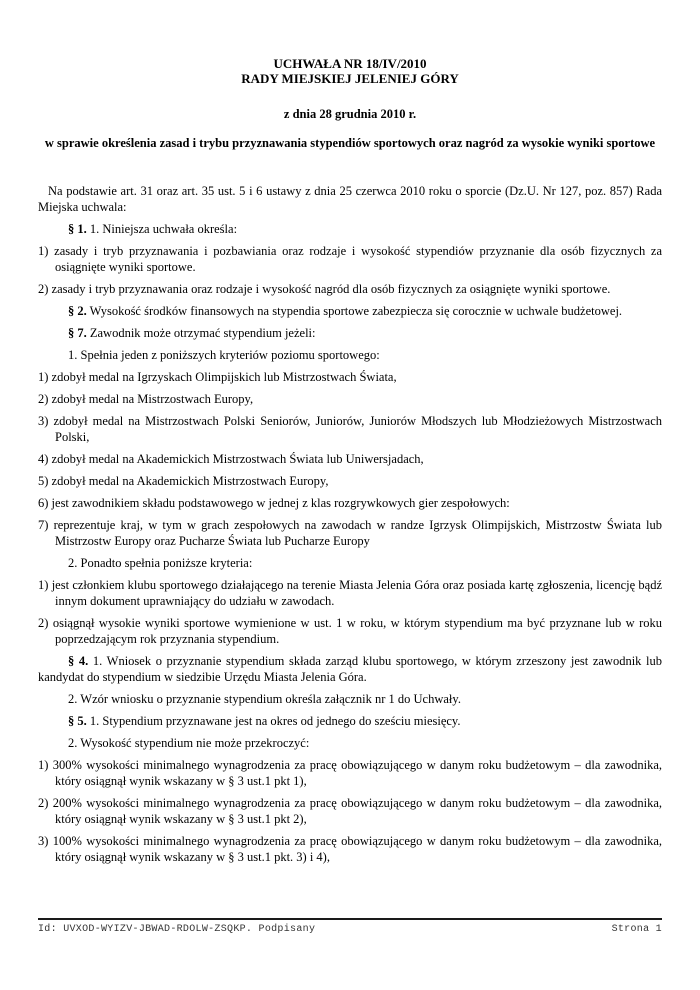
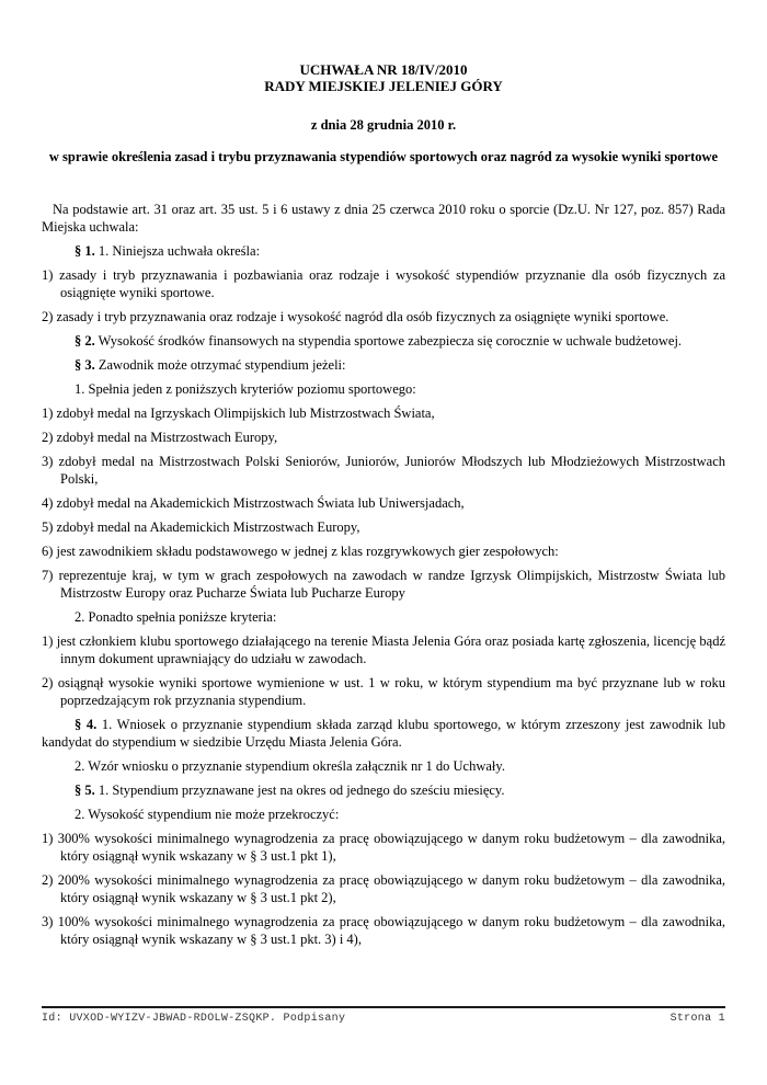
  UCHWAŁA NR 18/IV/2010
  RADY MIEJSKIEJ JELENIEJ GÓRY
  z dnia 28 grudnia 2010 r.
  w sprawie określenia zasad i trybu przyznawania stypendiów sportowych oraz nagród za wysokie wyniki sportowe
  Na podstawie art. 31 oraz art. 35 ust. 5 i 6 ustawy z dnia 25 czerwca 2010 roku o sporcie (Dz.U. Nr 127, poz. 857) Rada Miejska uchwala:
  § 1. 1. Niniejsza uchwała określa:
  1) zasady i tryb przyznawania i pozbawiania oraz rodzaje i wysokość stypendiów przyznanie dla osób fizycznych za osiągnięte wyniki sportowe.
  2) zasady i tryb przyznawania oraz rodzaje i wysokość nagród dla osób fizycznych za osiągnięte wyniki sportowe.
  § 2. Wysokość środków finansowych na stypendia sportowe zabezpiecza się corocznie w uchwale budżetowej.
- § 7. Zawodnik może otrzymać stypendium jeżeli:
+ § 3. Zawodnik może otrzymać stypendium jeżeli:
  1. Spełnia jeden z poniższych kryteriów poziomu sportowego:
  1) zdobył medal na Igrzyskach Olimpijskich lub Mistrzostwach Świata,
  2) zdobył medal na Mistrzostwach Europy,
  3) zdobył medal na Mistrzostwach Polski Seniorów, Juniorów, Juniorów Młodszych lub Młodzieżowych Mistrzostwach Polski,
  4) zdobył medal na Akademickich Mistrzostwach Świata lub Uniwersjadach,
  5) zdobył medal na Akademickich Mistrzostwach Europy,
  6) jest zawodnikiem składu podstawowego w jednej z klas rozgrywkowych gier zespołowych:
  7) reprezentuje kraj, w tym w grach zespołowych na zawodach w randze Igrzysk Olimpijskich, Mistrzostw Świata lub Mistrzostw Europy oraz Pucharze Świata lub Pucharze Europy
  2. Ponadto spełnia poniższe kryteria:
  1) jest członkiem klubu sportowego działającego na terenie Miasta Jelenia Góra oraz posiada kartę zgłoszenia, licencję bądź innym dokument uprawniający do udziału w zawodach.
  2) osiągnął wysokie wyniki sportowe wymienione w ust. 1 w roku, w którym stypendium ma być przyznane lub w roku poprzedzającym rok przyznania stypendium.
  § 4. 1. Wniosek o przyznanie stypendium składa zarząd klubu sportowego, w którym zrzeszony jest zawodnik lub kandydat do stypendium w siedzibie Urzędu Miasta Jelenia Góra.
  2. Wzór wniosku o przyznanie stypendium określa załącznik nr 1 do Uchwały.
  § 5. 1. Stypendium przyznawane jest na okres od jednego do sześciu miesięcy.
  2. Wysokość stypendium nie może przekroczyć:
  1) 300% wysokości minimalnego wynagrodzenia za pracę obowiązującego w danym roku budżetowym – dla zawodnika, który osiągnął wynik wskazany w § 3 ust.1 pkt 1),
  2) 200% wysokości minimalnego wynagrodzenia za pracę obowiązującego w danym roku budżetowym – dla zawodnika, który osiągnął wynik wskazany w § 3 ust.1 pkt 2),
  3) 100% wysokości minimalnego wynagrodzenia za pracę obowiązującego w danym roku budżetowym – dla zawodnika, który osiągnął wynik wskazany w § 3 ust.1 pkt. 3) i 4),
  Id: UVXOD-WYIZV-JBWAD-RDOLW-ZSQKP. Podpisany
  Strona 1
